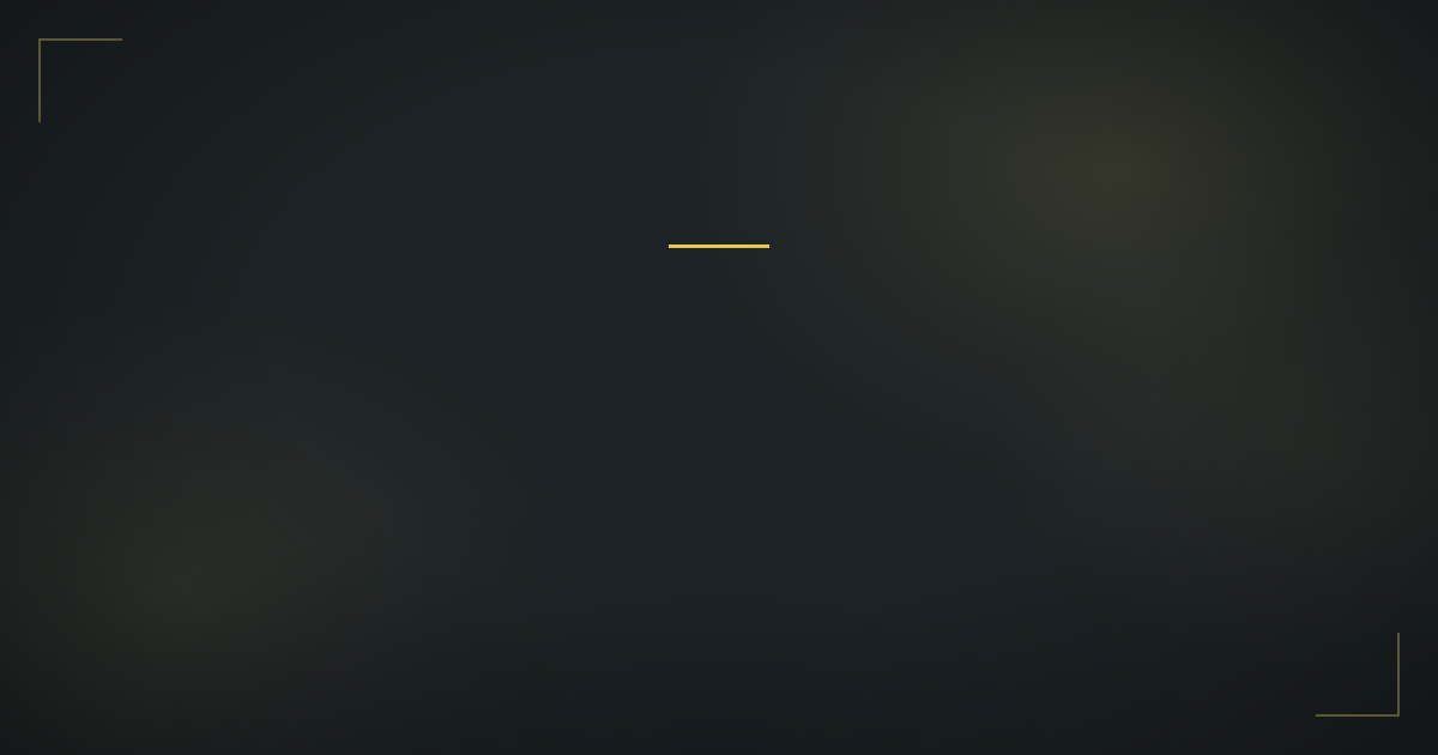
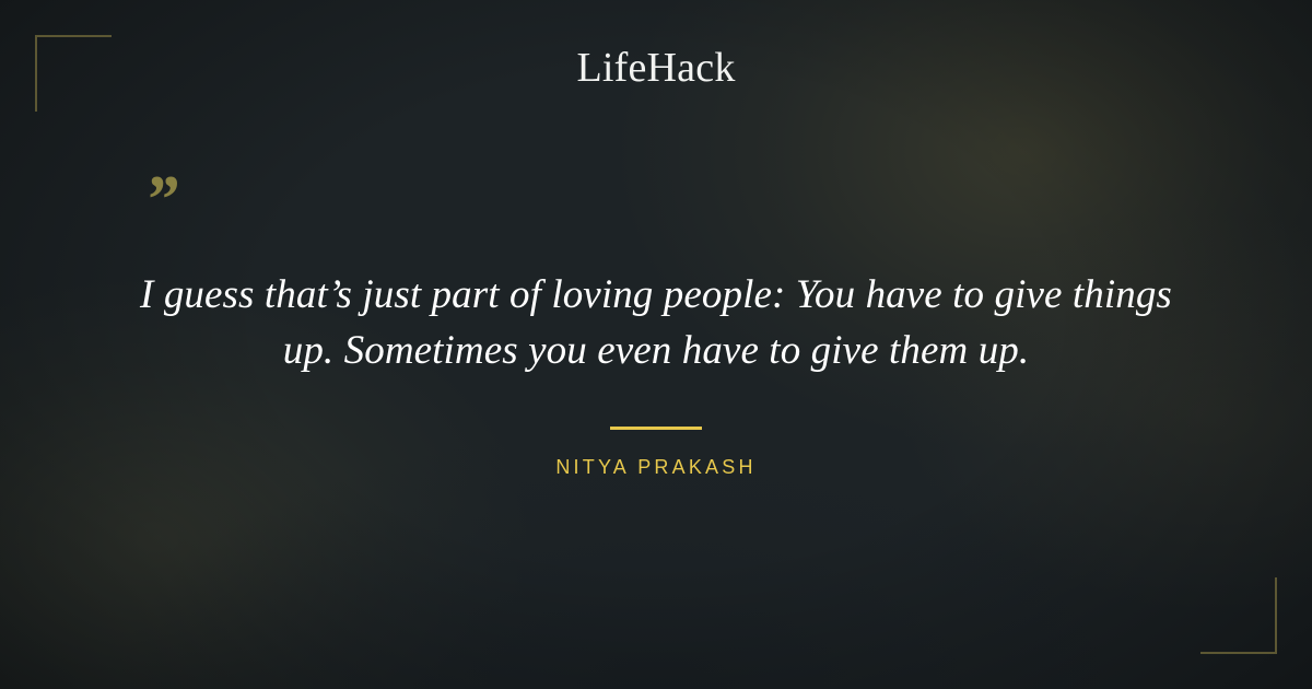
+ LifeHack
+ ”
+ I guess that’s just part of loving people: You have to give things up. Sometimes you even have to give them up.
+ NITYA PRAKASH
